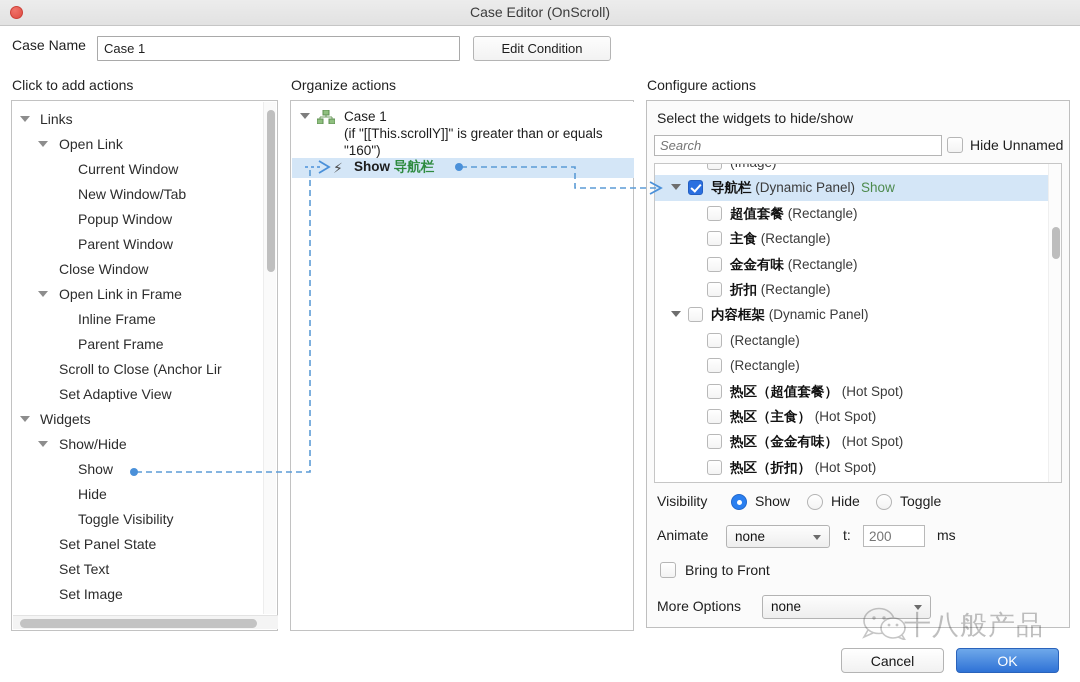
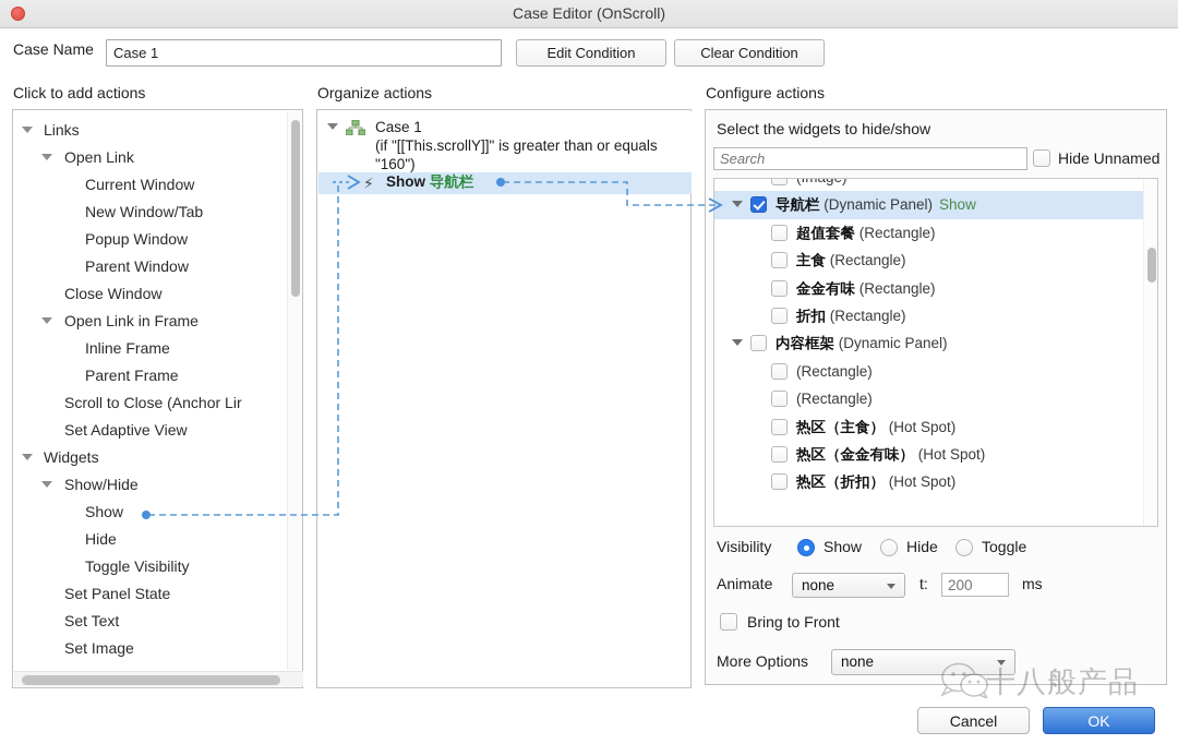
  Case Editor (OnScroll)
  Case Name
  Case 1
  Edit Condition
+ Clear Condition
  Click to add actions
  Organize actions
  Configure actions
  Links
  Open Link
  Current Window
  New Window/Tab
  Popup Window
  Parent Window
  Close Window
  Open Link in Frame
  Inline Frame
  Parent Frame
  Scroll to Close (Anchor Lir
  Set Adaptive View
  Widgets
  Show/Hide
  Show
  Hide
  Toggle Visibility
  Set Panel State
  Set Text
  Set Image
  Case 1
  (if "[[This.scrollY]]" is greater than or equals "160")
  ⚡
  Show 导航栏
  Select the widgets to hide/show
  Search
  Hide Unnamed
  导航栏 (Dynamic Panel) Show
  超值套餐 (Rectangle)
  主食 (Rectangle)
  金金有味 (Rectangle)
  折扣 (Rectangle)
  内容框架 (Dynamic Panel)
  (Rectangle)
  (Rectangle)
- 热区（超值套餐） (Hot Spot)
  热区（主食） (Hot Spot)
  热区（金金有味） (Hot Spot)
  热区（折扣） (Hot Spot)
  Visibility
  Show
  Hide
  Toggle
  Animate
  none
  t:
  200
  ms
  Bring to Front
  More Options
  none
  Cancel
  OK
  十八般产品
